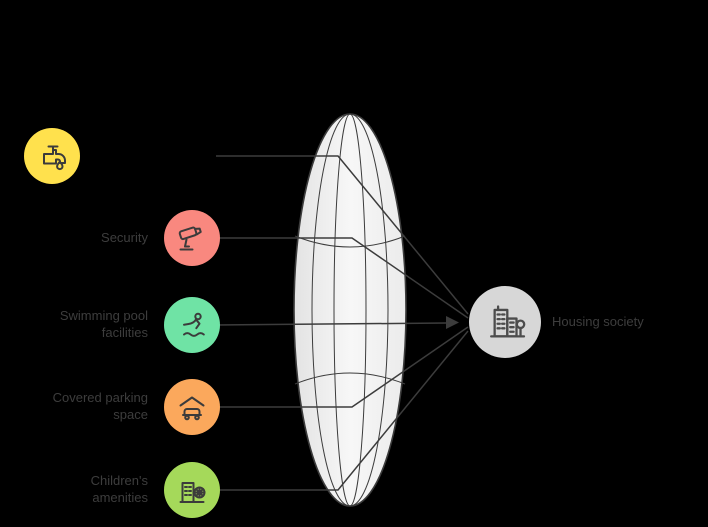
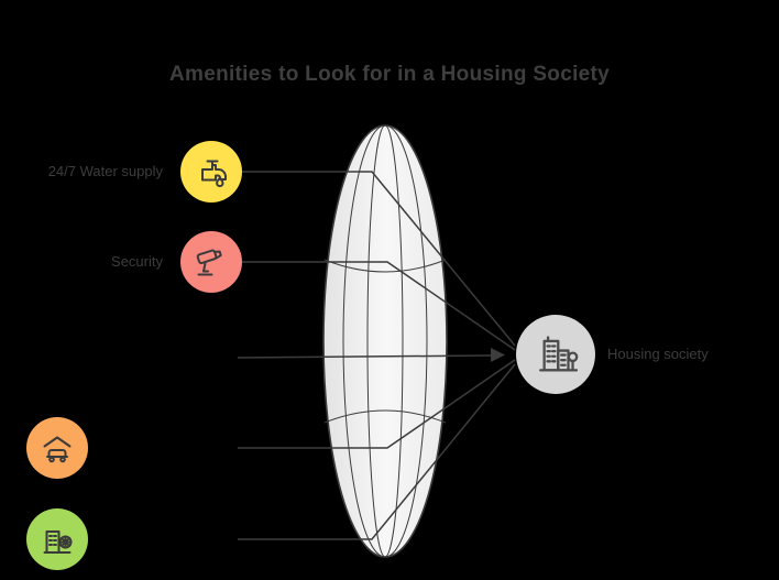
+ Amenities to Look for in a Housing Society
+ 24/7 Water supply
  Security
- Swimming pool
- facilities
- Covered parking
- space
- Children's
- amenities
  Housing society
